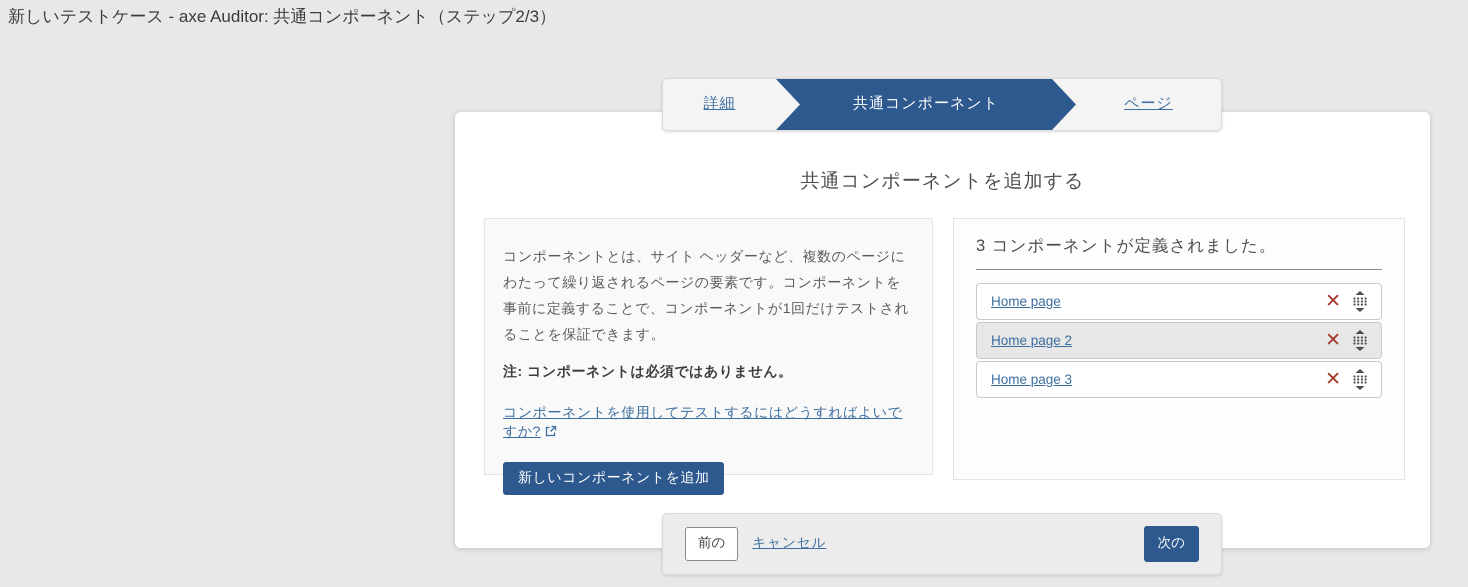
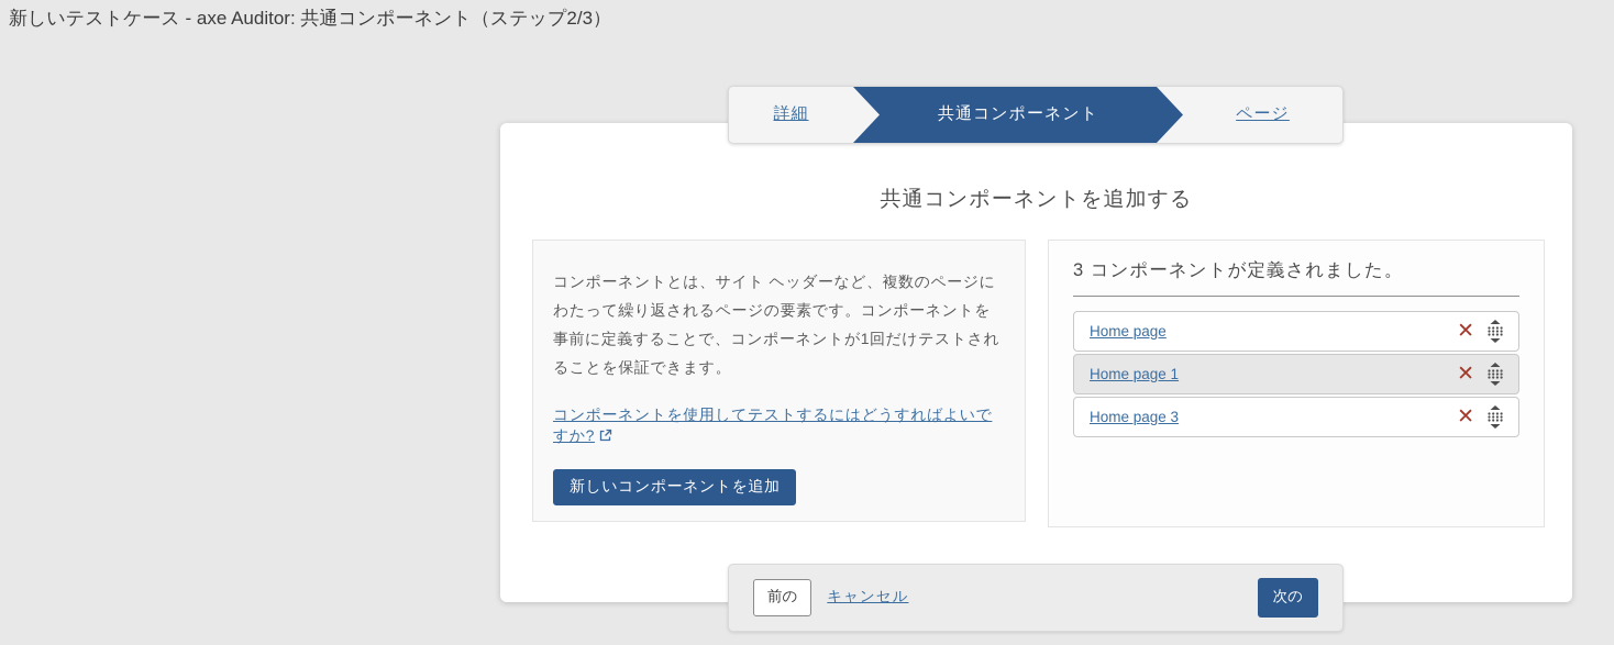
  新しいテストケース - axe Auditor: 共通コンポーネント（ステップ2/3）
  詳細
  共通コンポーネント
  ページ
  共通コンポーネントを追加する
  コンポーネントとは、サイト ヘッダーなど、複数のページにわたって繰り返されるページの要素です。コンポーネントを事前に定義することで、コンポーネントが1回だけテストされることを保証できます。
- 注: コンポーネントは必須ではありません。
  コンポーネントを使用してテストするにはどうすればよいですか?
  新しいコンポーネントを追加
  3 コンポーネントが定義されました。
  Home page
  ✕
- Home page 2
+ Home page 1
  ✕
  Home page 3
  ✕
  前の
  キャンセル
  次の
